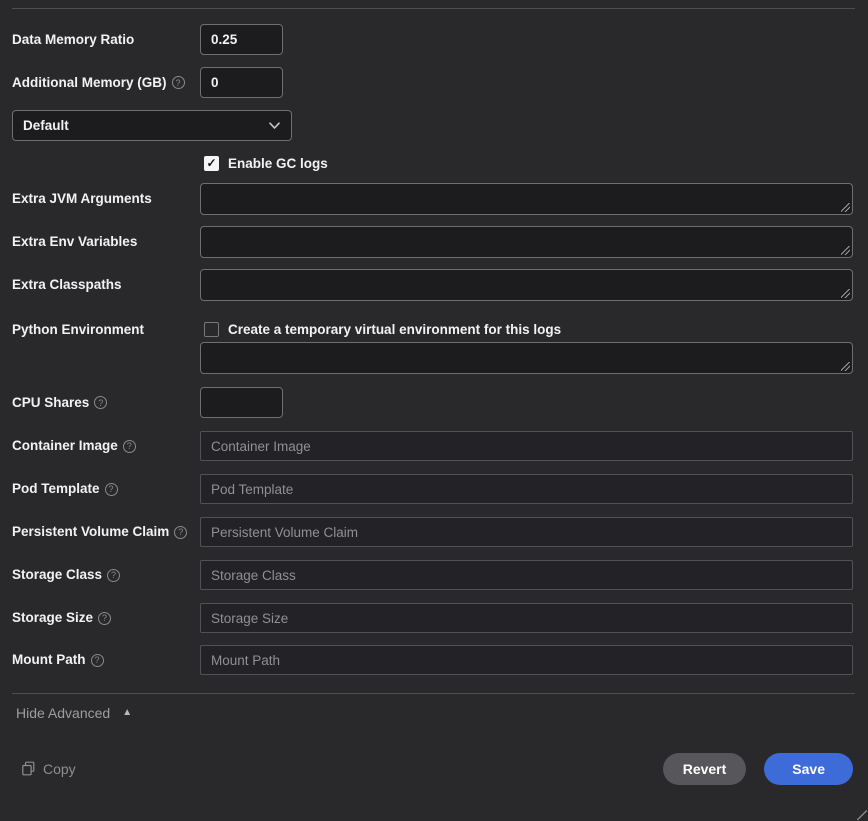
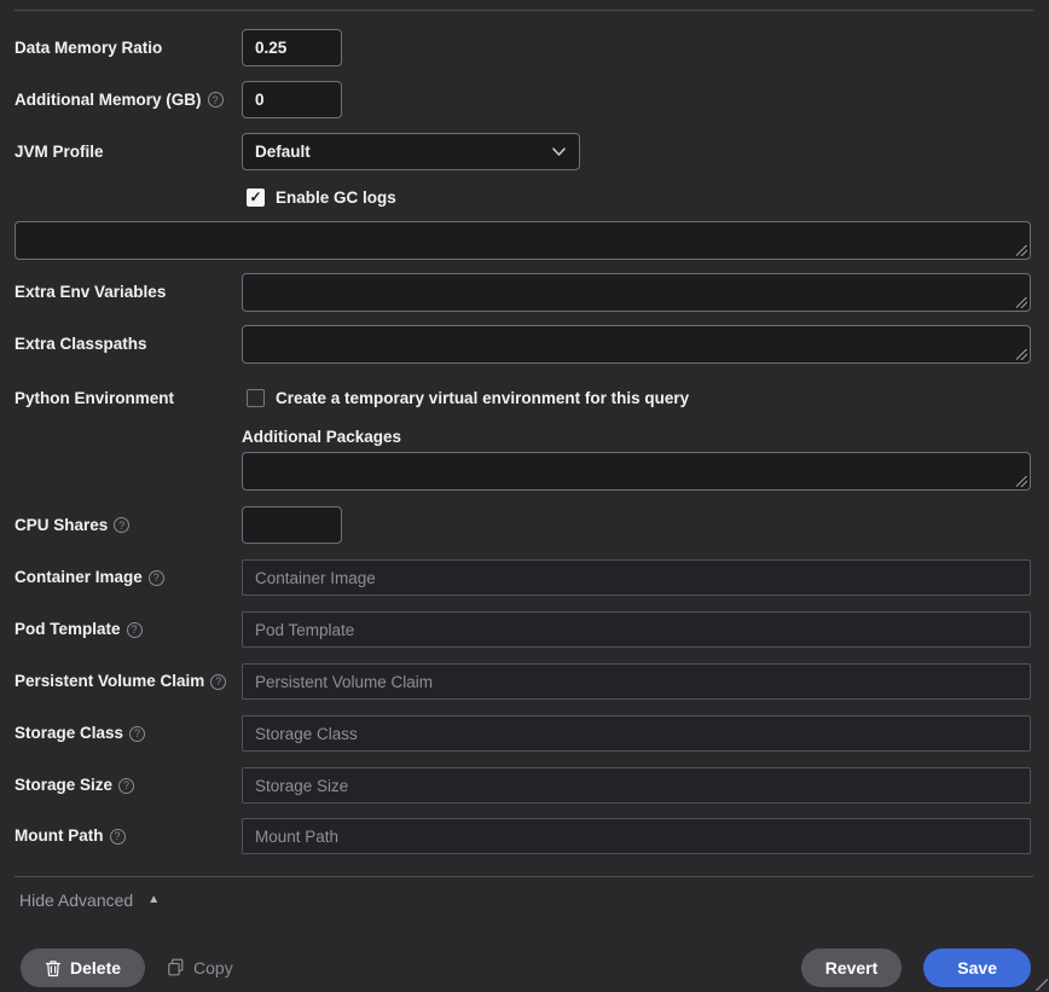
  Data Memory Ratio
  0.25
  Additional Memory (GB)
  ?
  0
+ JVM Profile
  Default
  Enable GC logs
- Extra JVM Arguments
  Extra Env Variables
  Extra Classpaths
  Python Environment
- Create a temporary virtual environment for this logs
+ Create a temporary virtual environment for this query
+ Additional Packages
  CPU Shares
  ?
  Container Image
  ?
  Container Image
  Pod Template
  ?
  Pod Template
  Persistent Volume Claim
  ?
  Persistent Volume Claim
  Storage Class
  ?
  Storage Class
  Storage Size
  ?
  Storage Size
  Mount Path
  ?
  Mount Path
  Hide Advanced
  ▲
+ Delete
  Copy
  Revert
  Save
